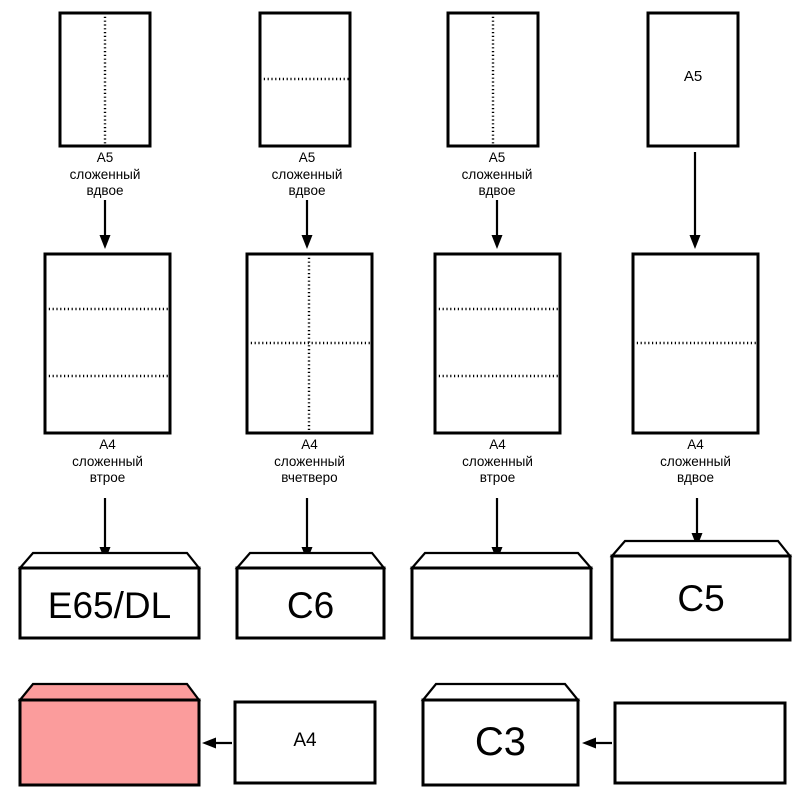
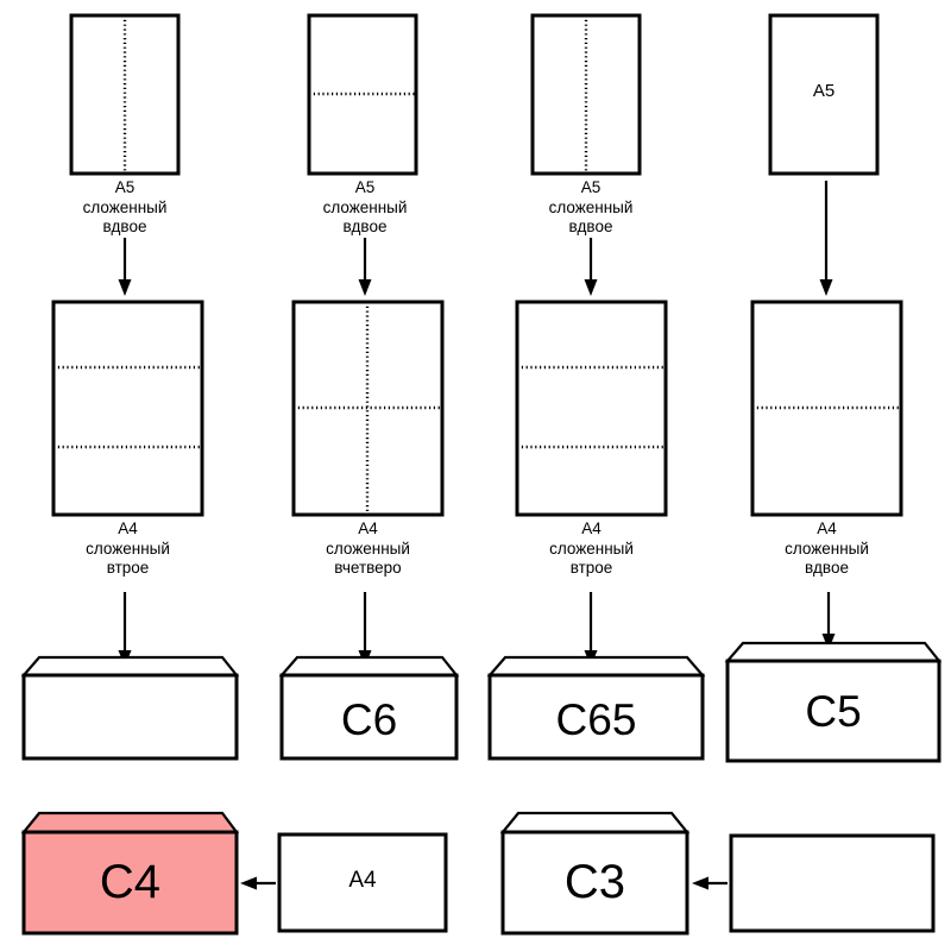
  A5
  сложенный
  вдвое
  A5
  сложенный
  вдвое
  A5
  сложенный
  вдвое
  A5
  A4
  сложенный
  втрое
  A4
  сложенный
  вчетверо
  A4
  сложенный
  втрое
  A4
  сложенный
  вдвое
- E65/DL
  C6
+ C65
  C5
+ C4
  A4
  C3
